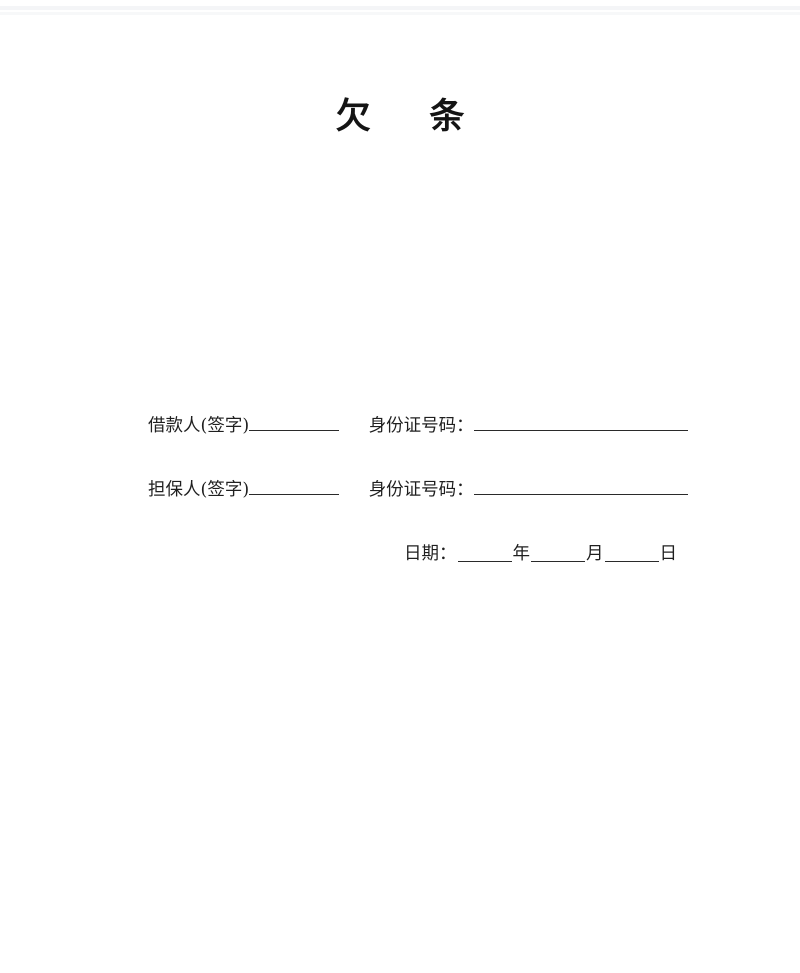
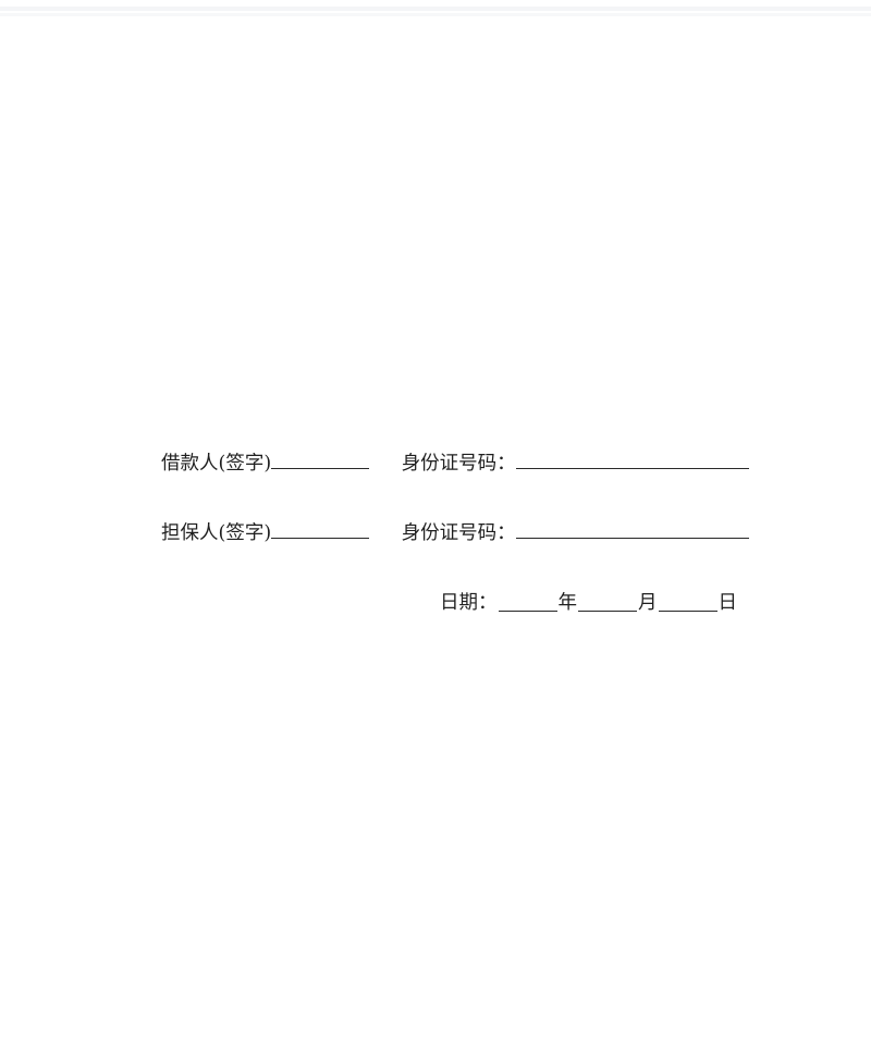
- 欠 条
  借款人(签字)
  身份证号码：
  担保人(签字)
  身份证号码：
  日期： 年 月 日
